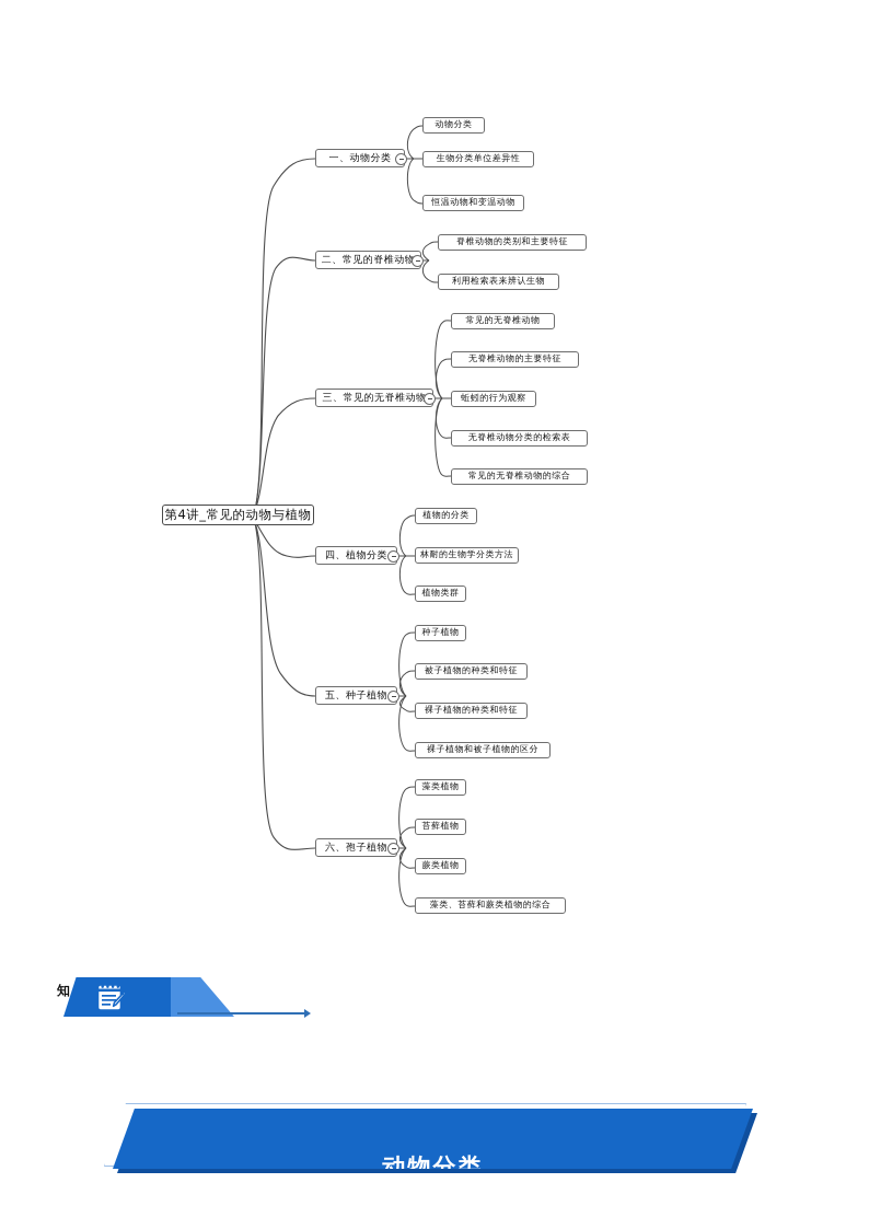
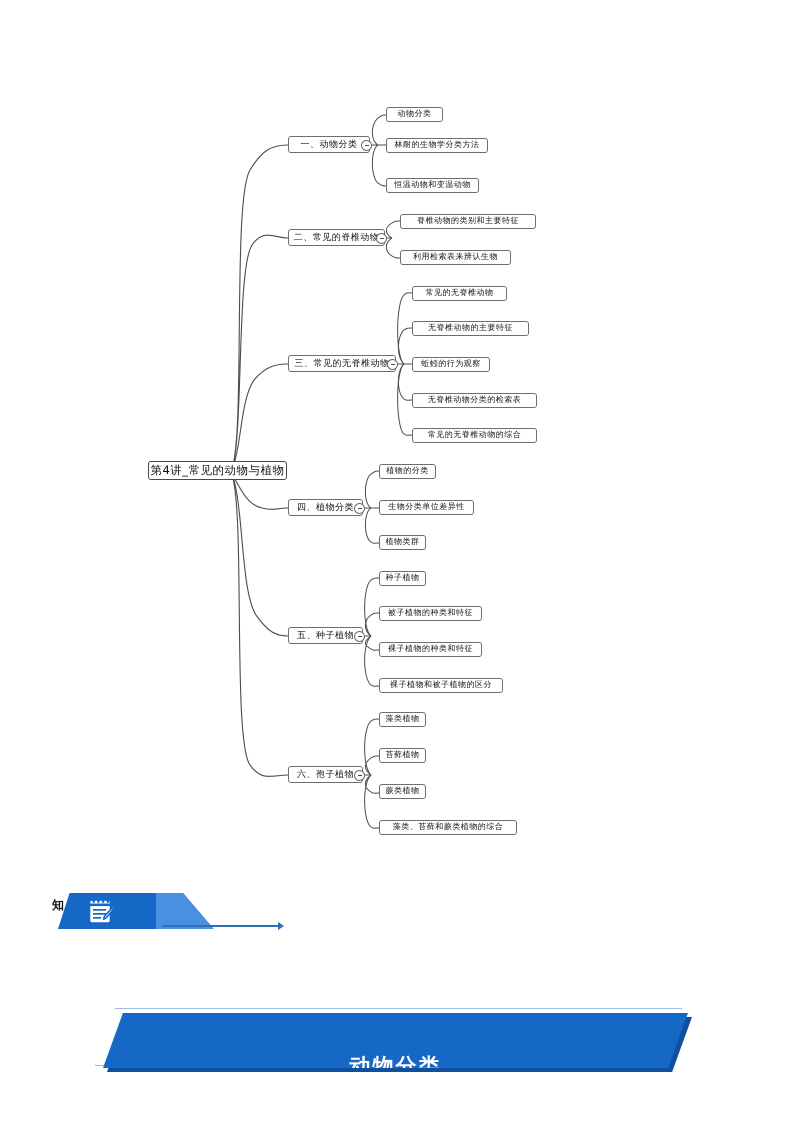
  第4讲_常见的动物与植物
  一、动物分类
  动物分类
- 生物分类单位差异性
+ 林耐的生物学分类方法
  恒温动物和变温动物
  二、常见的脊椎动物
  脊椎动物的类别和主要特征
  利用检索表来辨认生物
  三、常见的无脊椎动物
  常见的无脊椎动物
  无脊椎动物的主要特征
  蚯蚓的行为观察
  无脊椎动物分类的检索表
  常见的无脊椎动物的综合
  四、植物分类
  植物的分类
- 林耐的生物学分类方法
+ 生物分类单位差异性
  植物类群
  五、种子植物
  种子植物
  被子植物的种类和特征
  裸子植物的种类和特征
  裸子植物和被子植物的区分
  六、孢子植物
  藻类植物
  苔藓植物
  蕨类植物
  藻类、苔藓和蕨类植物的综合
  知
  动物分类
